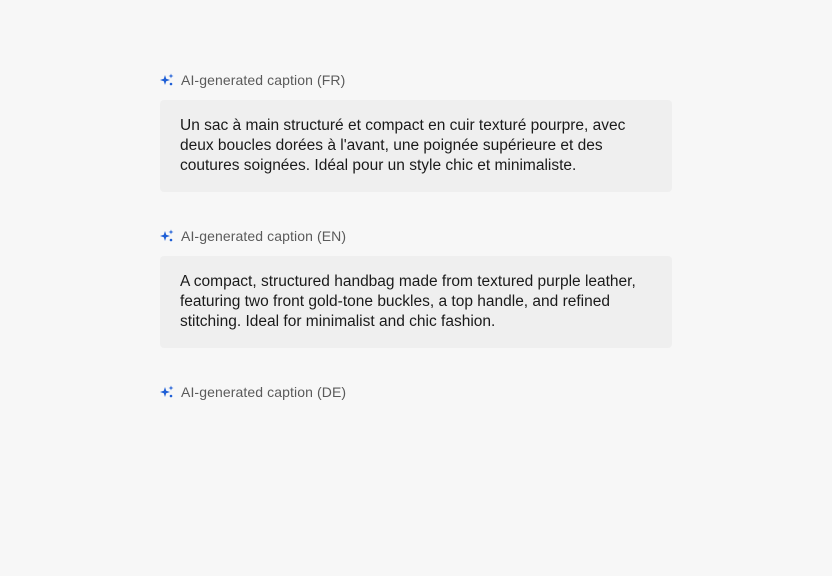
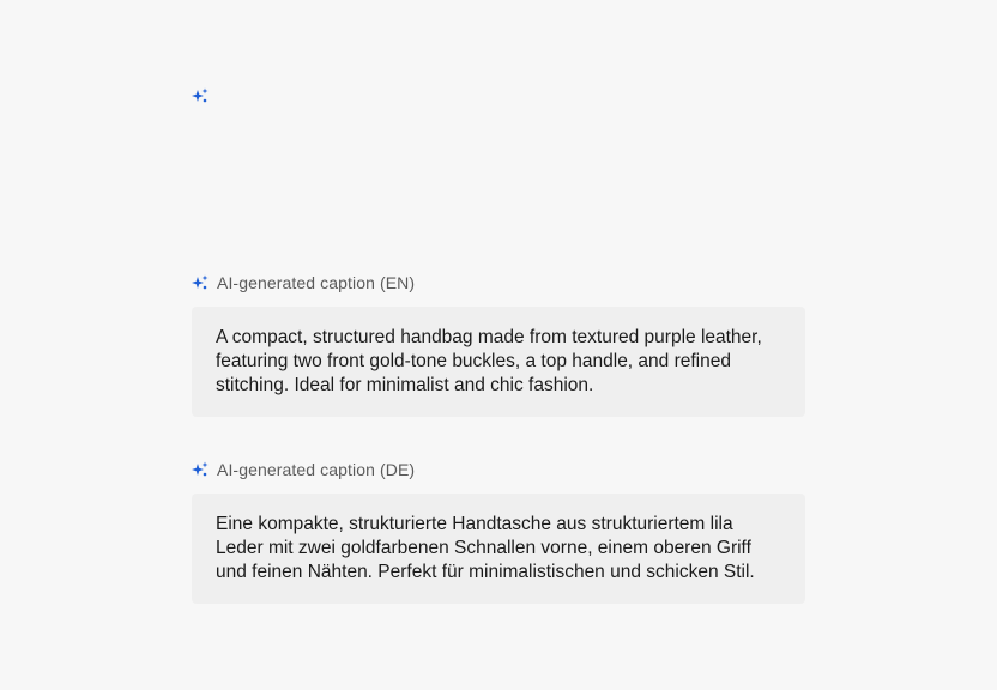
- AI-generated caption (FR)
- Un sac à main structuré et compact en cuir texturé pourpre, avec deux boucles dorées à l'avant, une poignée supérieure et des coutures soignées. Idéal pour un style chic et minimaliste.
  AI-generated caption (EN)
  A compact, structured handbag made from textured purple leather, featuring two front gold-tone buckles, a top handle, and refined stitching. Ideal for minimalist and chic fashion.
  AI-generated caption (DE)
+ Eine kompakte, strukturierte Handtasche aus strukturiertem lila Leder mit zwei goldfarbenen Schnallen vorne, einem oberen Griff und feinen Nähten. Perfekt für minimalistischen und schicken Stil.
